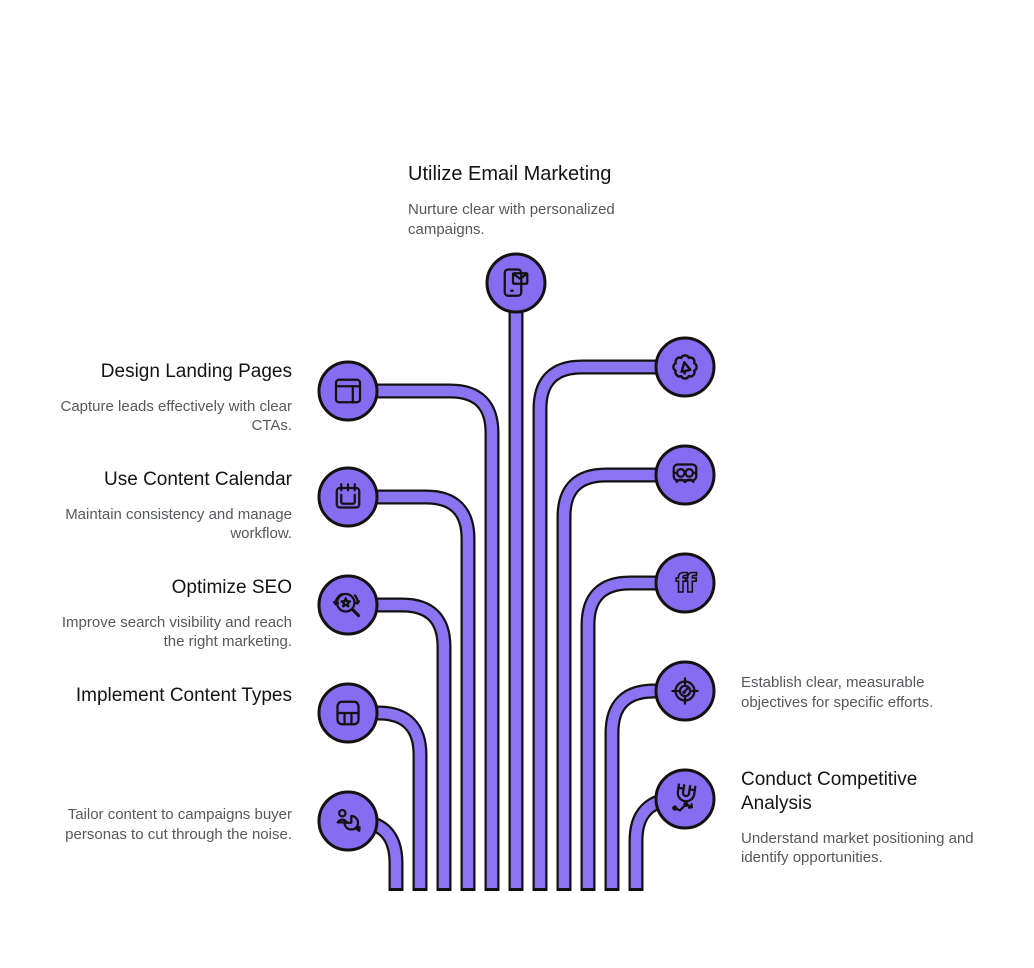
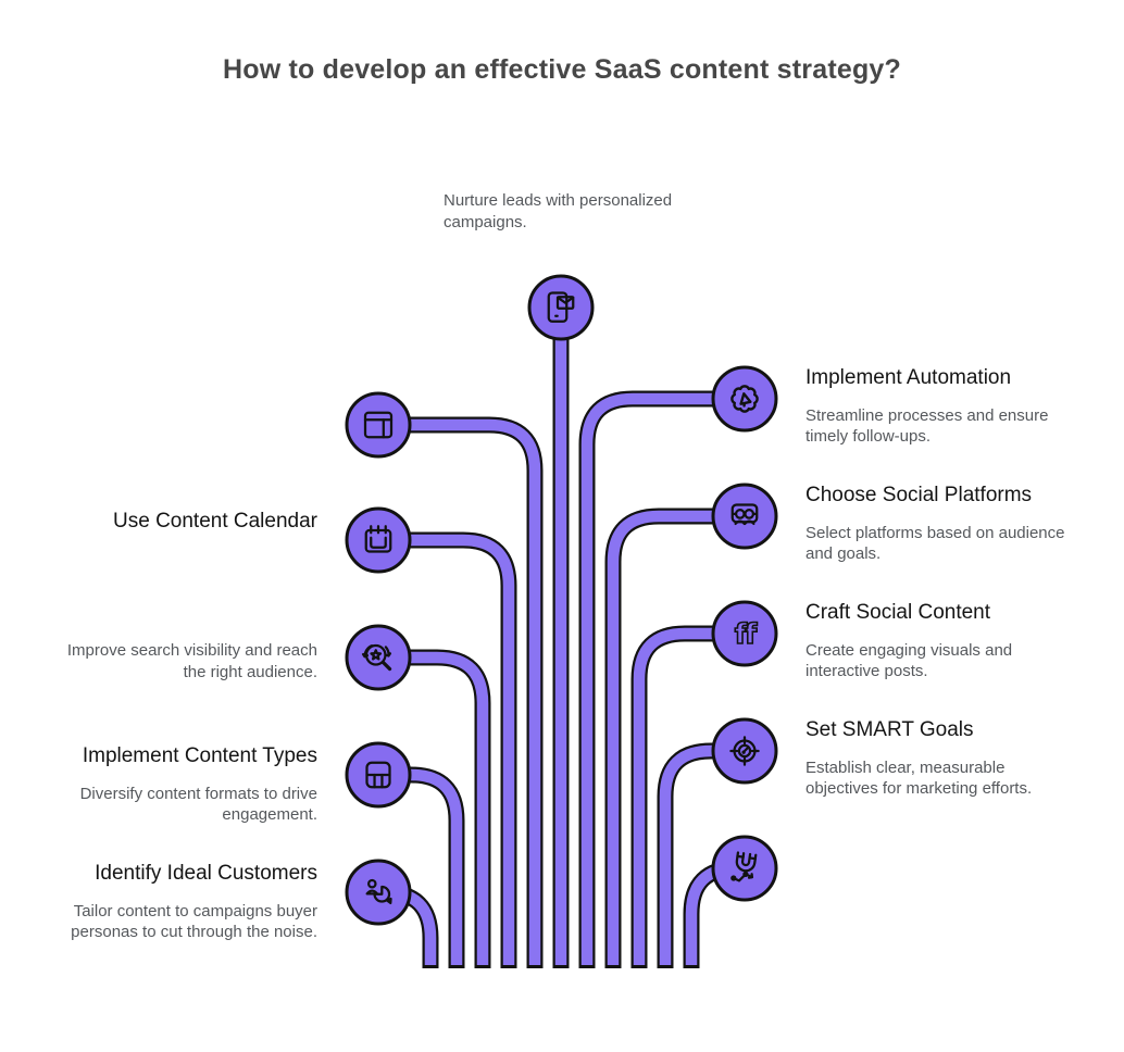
+ How to develop an effective SaaS content strategy?
  ff
- Utilize Email Marketing
- Nurture clear with personalized campaigns.
+ Nurture leads with personalized campaigns.
- Design Landing Pages
- Capture leads effectively with clear CTAs.
  Use Content Calendar
- Maintain consistency and manage workflow.
- Optimize SEO
- Improve search visibility and reach the right marketing.
+ Improve search visibility and reach the right audience.
  Implement Content Types
+ Diversify content formats to drive engagement.
+ Identify Ideal Customers
  Tailor content to campaigns buyer personas to cut through the noise.
+ Implement Automation
+ Streamline processes and ensure timely follow-ups.
+ Choose Social Platforms
+ Select platforms based on audience and goals.
+ Craft Social Content
+ Create engaging visuals and interactive posts.
+ Set SMART Goals
- Establish clear, measurable objectives for specific efforts.
+ Establish clear, measurable objectives for marketing efforts.
- Conduct Competitive Analysis
- Understand market positioning and identify opportunities.
